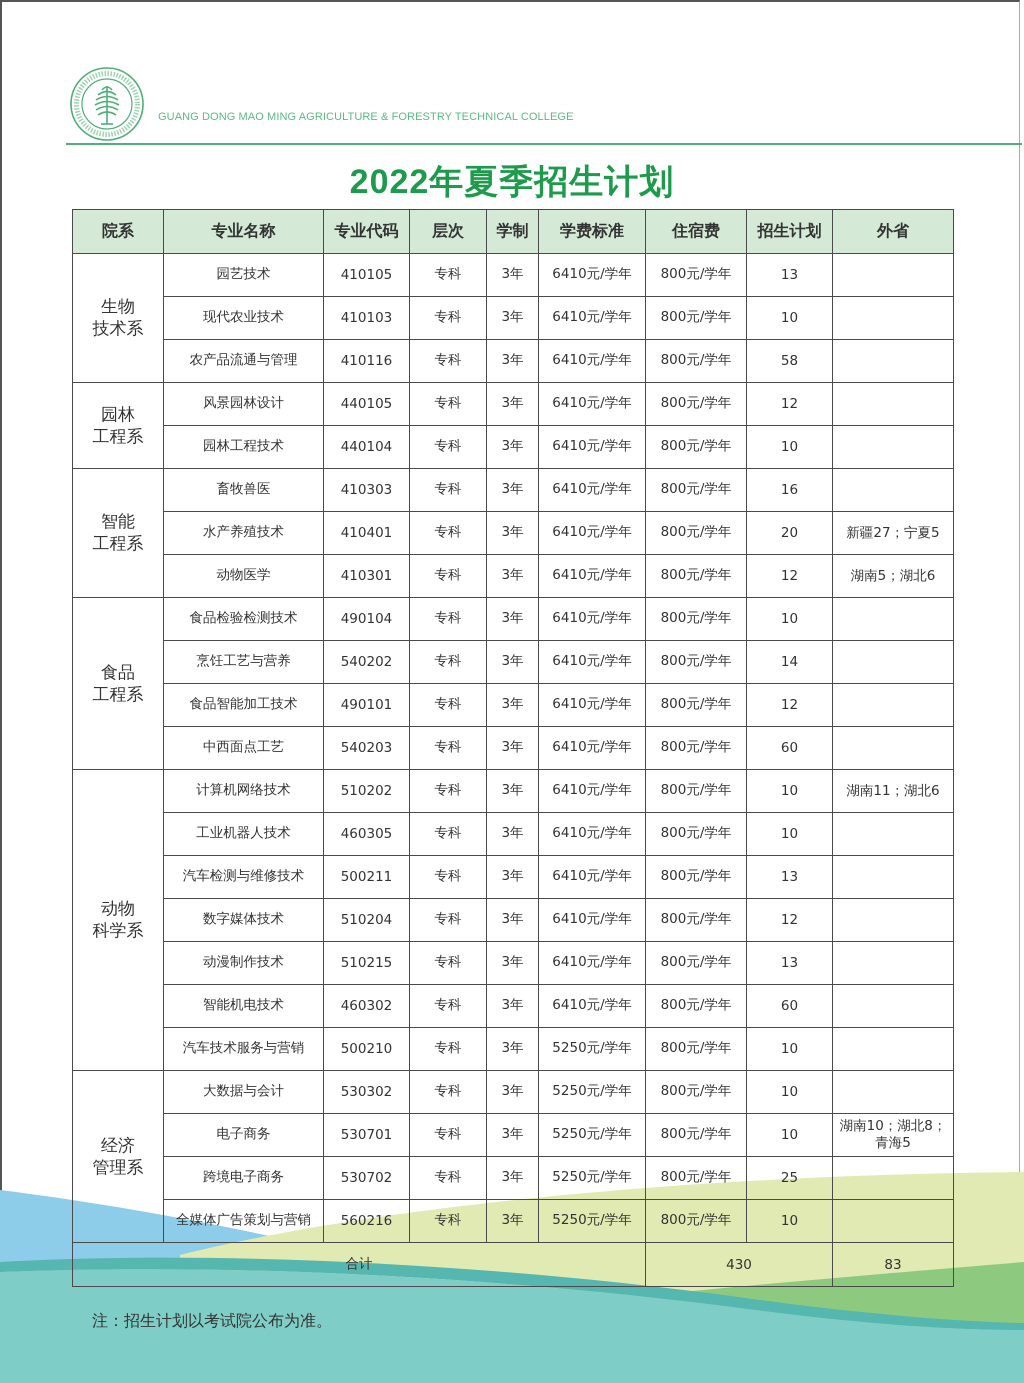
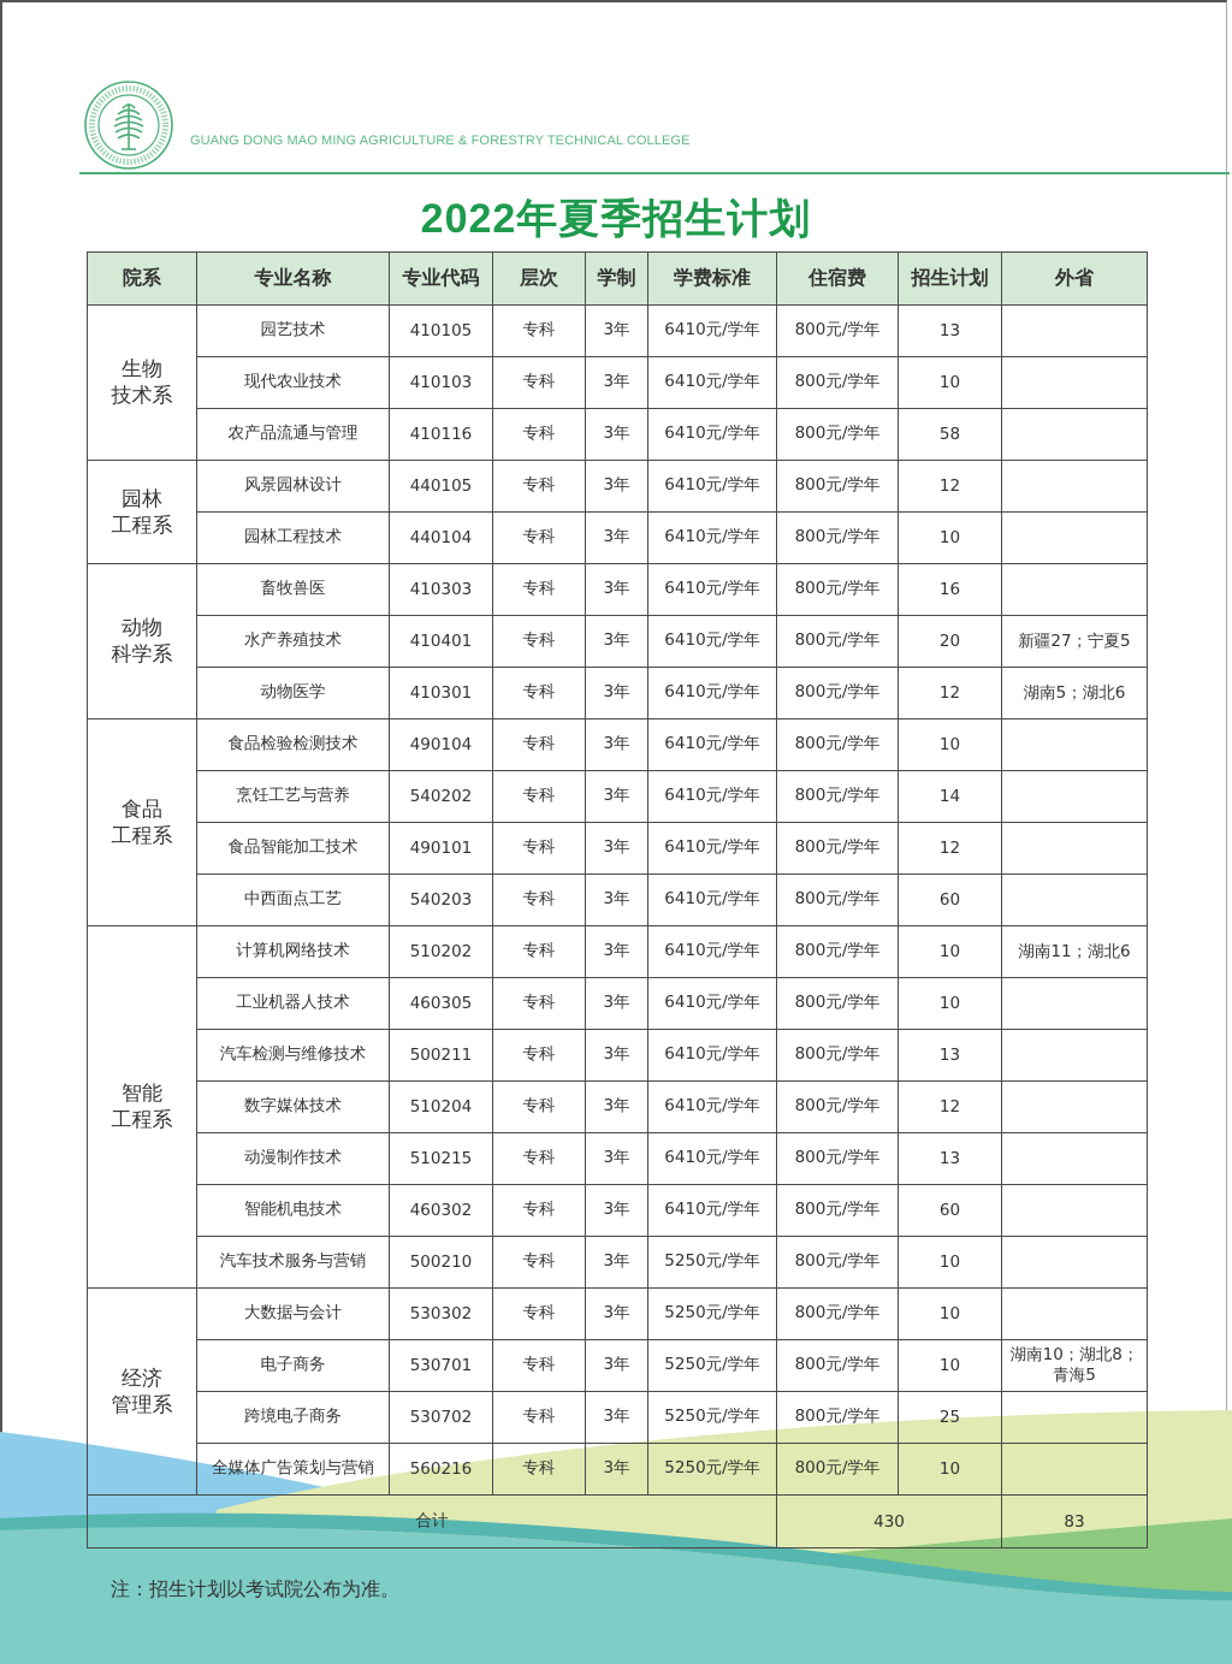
  GUANG DONG MAO MING AGRICULTURE & FORESTRY TECHNICAL COLLEGE
  2022年夏季招生计划
  院系	专业名称	专业代码	层次	学制	学费标准	住宿费	招生计划	外省
  生物 技术系	园艺技术	410105	专科	3年	6410元/学年	800元/学年	13
  现代农业技术	410103	专科	3年	6410元/学年	800元/学年	10
  农产品流通与管理	410116	专科	3年	6410元/学年	800元/学年	58
  园林 工程系	风景园林设计	440105	专科	3年	6410元/学年	800元/学年	12
  园林工程技术	440104	专科	3年	6410元/学年	800元/学年	10
- 智能 工程系	畜牧兽医	410303	专科	3年	6410元/学年	800元/学年	16
+ 动物 科学系	畜牧兽医	410303	专科	3年	6410元/学年	800元/学年	16
  水产养殖技术	410401	专科	3年	6410元/学年	800元/学年	20	新疆27；宁夏5
  动物医学	410301	专科	3年	6410元/学年	800元/学年	12	湖南5；湖北6
  食品 工程系	食品检验检测技术	490104	专科	3年	6410元/学年	800元/学年	10
  烹饪工艺与营养	540202	专科	3年	6410元/学年	800元/学年	14
  食品智能加工技术	490101	专科	3年	6410元/学年	800元/学年	12
  中西面点工艺	540203	专科	3年	6410元/学年	800元/学年	60
- 动物 科学系	计算机网络技术	510202	专科	3年	6410元/学年	800元/学年	10	湖南11；湖北6
+ 智能 工程系	计算机网络技术	510202	专科	3年	6410元/学年	800元/学年	10	湖南11；湖北6
  工业机器人技术	460305	专科	3年	6410元/学年	800元/学年	10
  汽车检测与维修技术	500211	专科	3年	6410元/学年	800元/学年	13
  数字媒体技术	510204	专科	3年	6410元/学年	800元/学年	12
  动漫制作技术	510215	专科	3年	6410元/学年	800元/学年	13
  智能机电技术	460302	专科	3年	6410元/学年	800元/学年	60
  汽车技术服务与营销	500210	专科	3年	5250元/学年	800元/学年	10
  经济 管理系	大数据与会计	530302	专科	3年	5250元/学年	800元/学年	10
  电子商务	530701	专科	3年	5250元/学年	800元/学年	10	湖南10；湖北8； 青海5
  跨境电子商务	530702	专科	3年	5250元/学年	800元/学年	25
  全媒体广告策划与营销	560216	专科	3年	5250元/学年	800元/学年	10
  合计	430	83
  注：招生计划以考试院公布为准。
